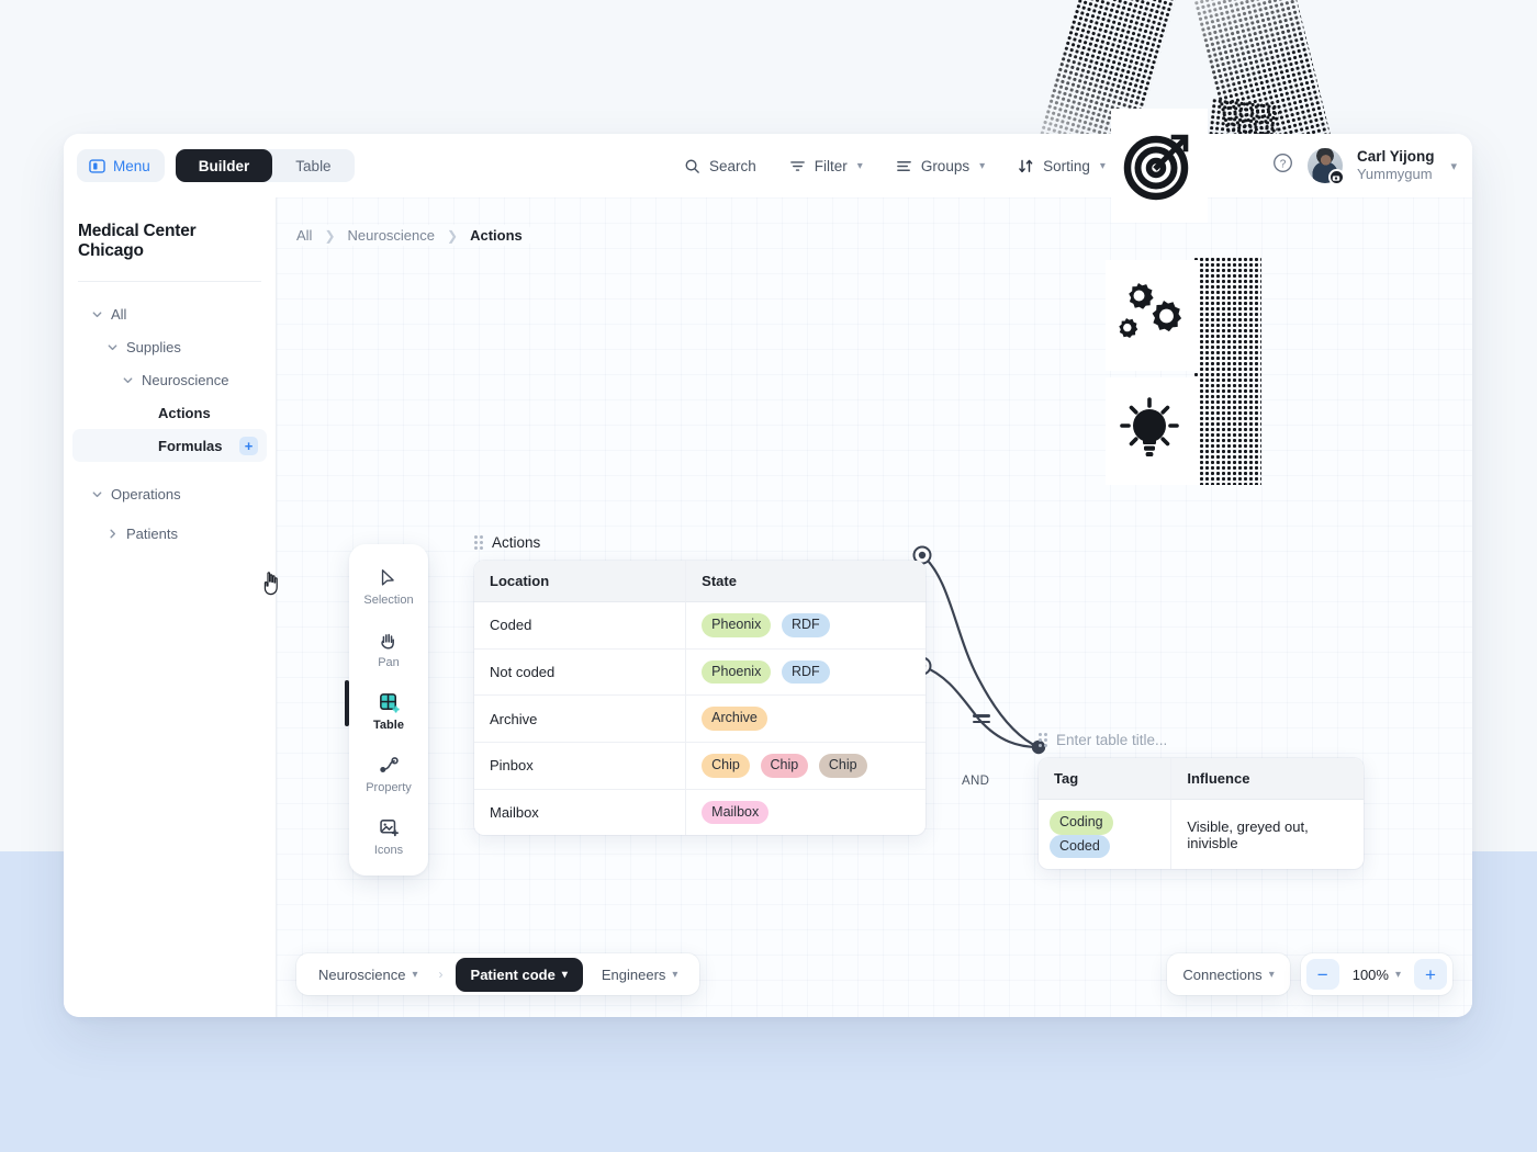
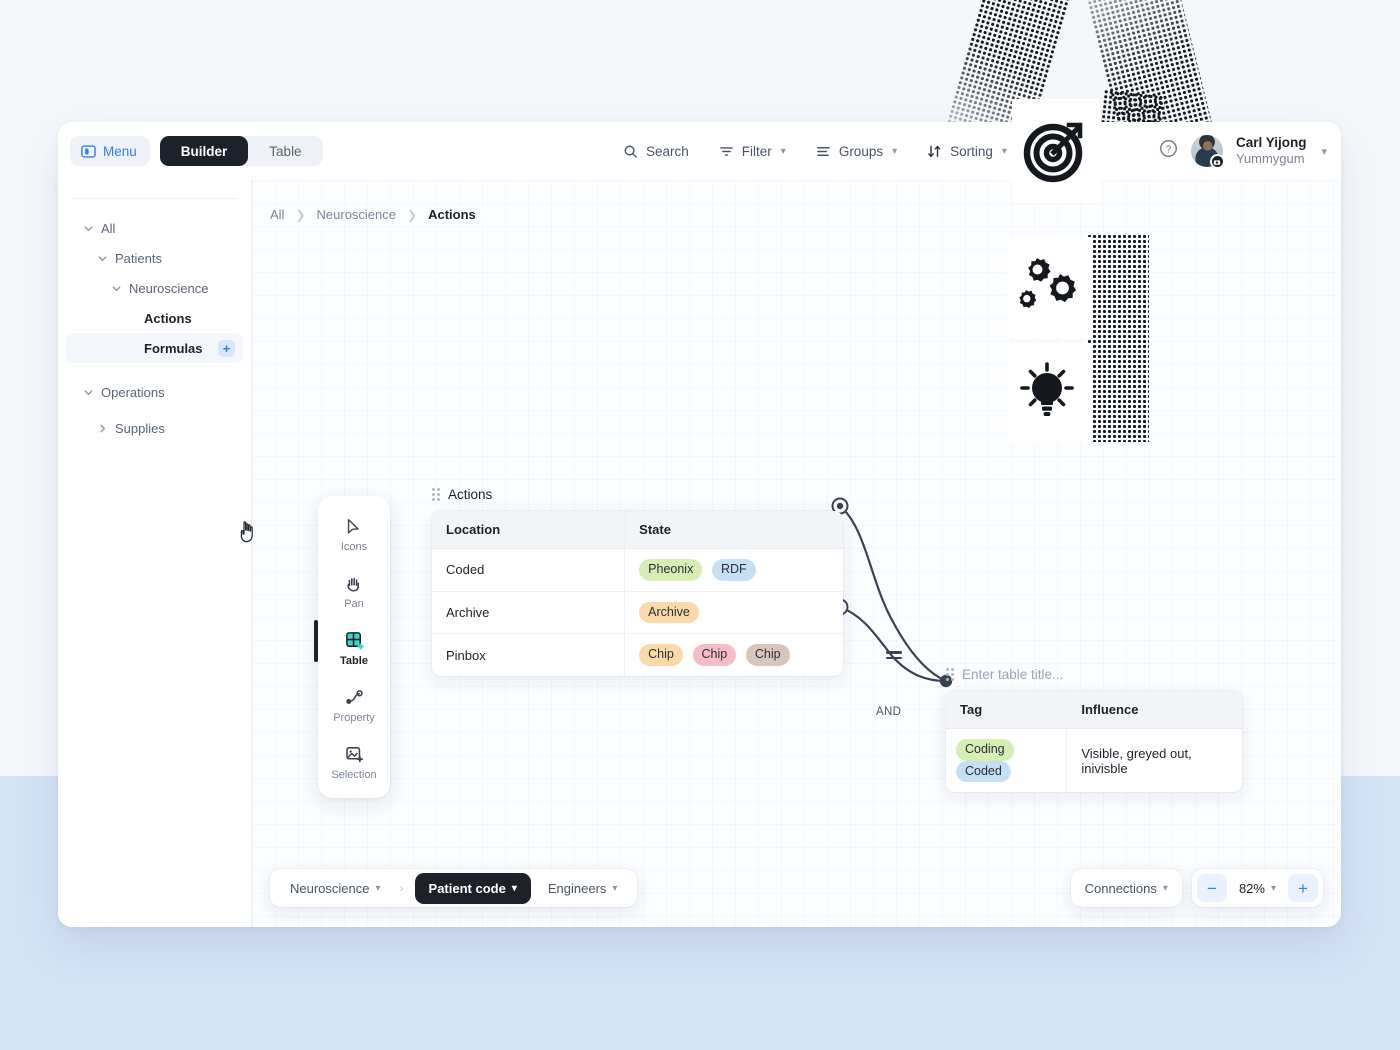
  Menu
  Builder
  Table
  Search
  Filter
  ▾
  Groups
  ▾
  Sorting
  ▾
  ?
  Carl Yijong
  Yummygum
  ▾
- Medical Center Chicago
  All
- Supplies
+ Patients
  Neuroscience
  Actions
  Formulas
  +
  Operations
- Patients
+ Supplies
  All
  ❯
  Neuroscience
  ❯
  Actions
  AND
- Selection
+ Icons
  Pan
  Table
  Property
- Icons
+ Selection
  Actions
  Location	State
  Coded	Pheonix RDF
- Not coded	Phoenix RDF
  Archive	Archive
  Pinbox	Chip Chip Chip
- Mailbox	Mailbox
  Enter table title...
  Tag	Influence
  Coding Coded	Visible, greyed out, inivisble
  Neuroscience
  ▾
  ›
  Patient code
  ▾
  Engineers
  ▾
  Connections
  ▾
  −
- 100%
+ 82%
  ▾
  +
